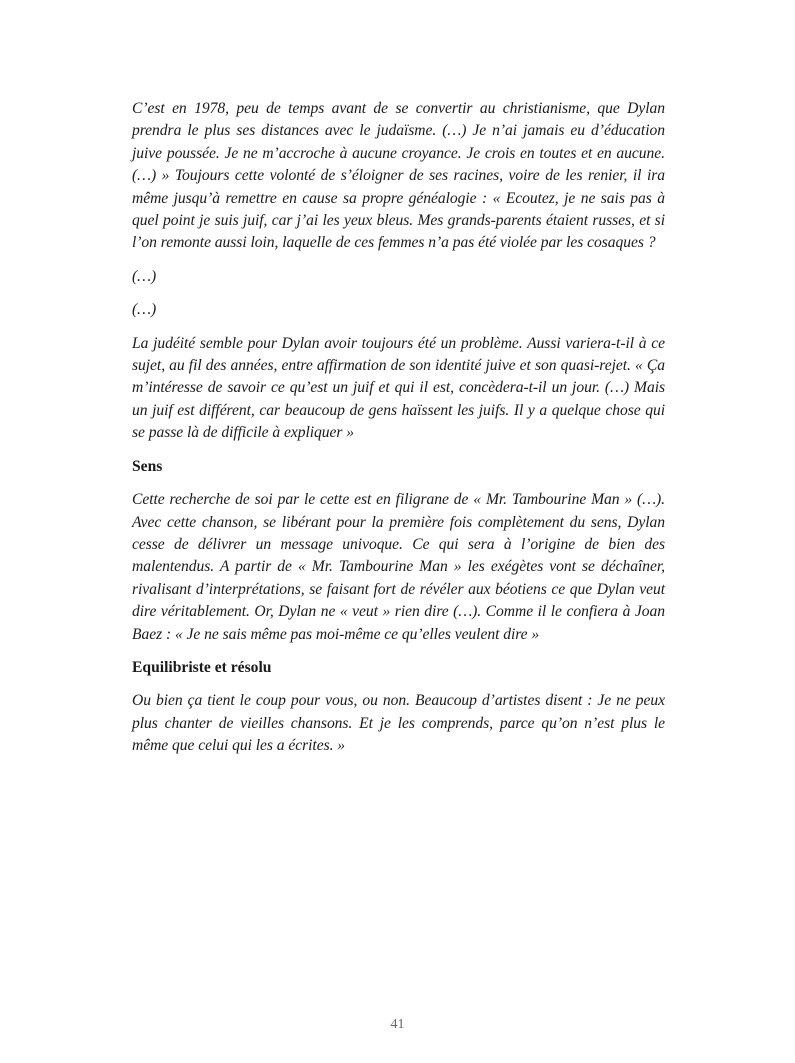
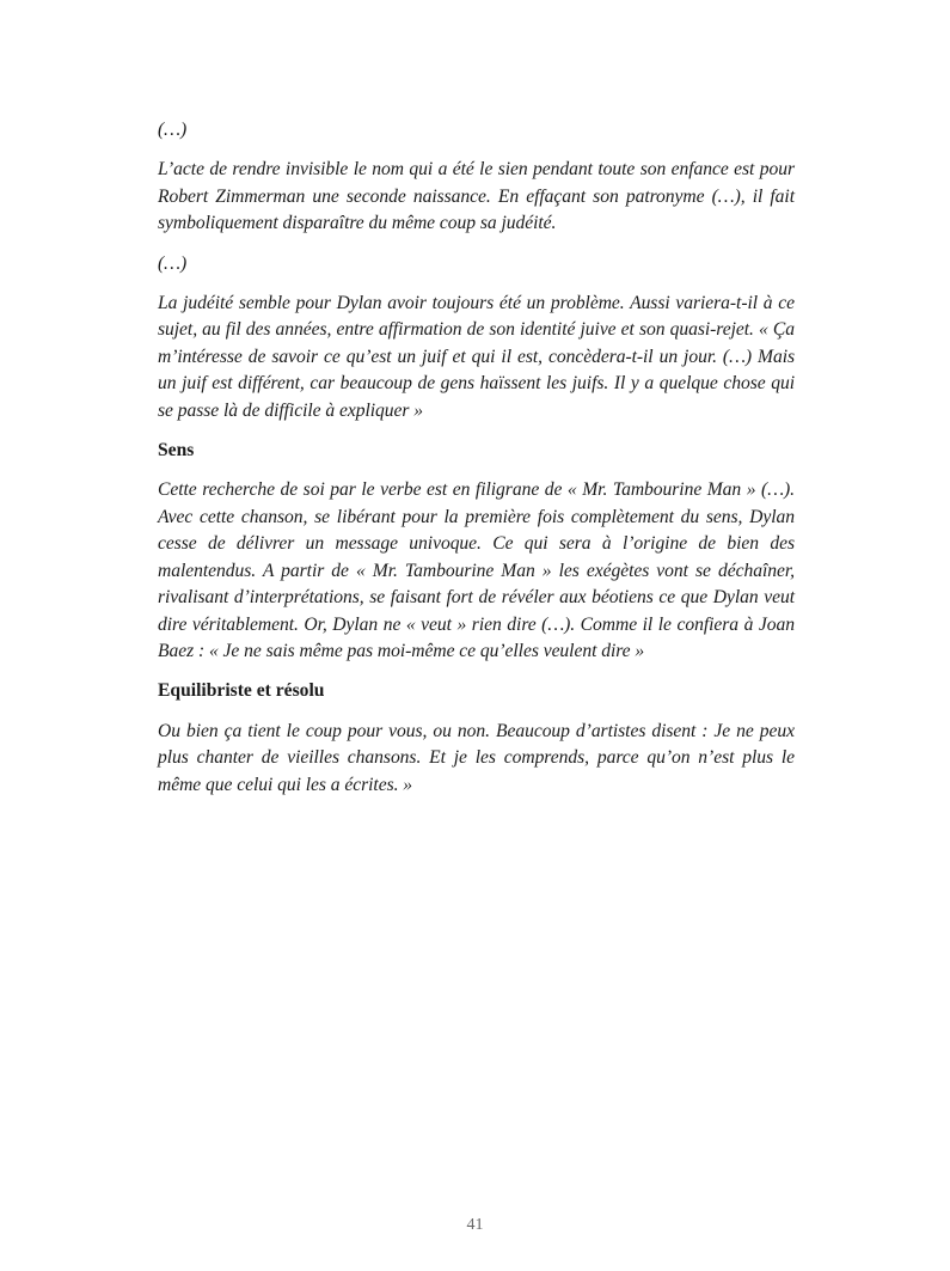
- C’est en 1978, peu de temps avant de se convertir au christianisme, que Dylan prendra le plus ses distances avec le judaïsme. (…) Je n’ai jamais eu d’éducation juive poussée. Je ne m’accroche à aucune croyance. Je crois en toutes et en aucune. (…) » Toujours cette volonté de s’éloigner de ses racines, voire de les renier, il ira même jusqu’à remettre en cause sa propre généalogie : « Ecoutez, je ne sais pas à quel point je suis juif, car j’ai les yeux bleus. Mes grands-parents étaient russes, et si l’on remonte aussi loin, laquelle de ces femmes n’a pas été violée par les cosaques ?
  (…)
+ L’acte de rendre invisible le nom qui a été le sien pendant toute son enfance est pour Robert Zimmerman une seconde naissance. En effaçant son patronyme (…), il fait symboliquement disparaître du même coup sa judéité.
  (…)
  La judéité semble pour Dylan avoir toujours été un problème. Aussi variera-t-il à ce sujet, au fil des années, entre affirmation de son identité juive et son quasi-rejet. « Ça m’intéresse de savoir ce qu’est un juif et qui il est, concèdera-t-il un jour. (…) Mais un juif est différent, car beaucoup de gens haïssent les juifs. Il y a quelque chose qui se passe là de difficile à expliquer »
  Sens
- Cette recherche de soi par le cette est en filigrane de « Mr. Tambourine Man » (…). Avec cette chanson, se libérant pour la première fois complètement du sens, Dylan cesse de délivrer un message univoque. Ce qui sera à l’origine de bien des malentendus. A partir de « Mr. Tambourine Man » les exégètes vont se déchaîner, rivalisant d’interprétations, se faisant fort de révéler aux béotiens ce que Dylan veut dire véritablement. Or, Dylan ne « veut » rien dire (…). Comme il le confiera à Joan Baez : « Je ne sais même pas moi-même ce qu’elles veulent dire »
+ Cette recherche de soi par le verbe est en filigrane de « Mr. Tambourine Man » (…). Avec cette chanson, se libérant pour la première fois complètement du sens, Dylan cesse de délivrer un message univoque. Ce qui sera à l’origine de bien des malentendus. A partir de « Mr. Tambourine Man » les exégètes vont se déchaîner, rivalisant d’interprétations, se faisant fort de révéler aux béotiens ce que Dylan veut dire véritablement. Or, Dylan ne « veut » rien dire (…). Comme il le confiera à Joan Baez : « Je ne sais même pas moi-même ce qu’elles veulent dire »
  Equilibriste et résolu
  Ou bien ça tient le coup pour vous, ou non. Beaucoup d’artistes disent : Je ne peux plus chanter de vieilles chansons. Et je les comprends, parce qu’on n’est plus le même que celui qui les a écrites. »
  41
